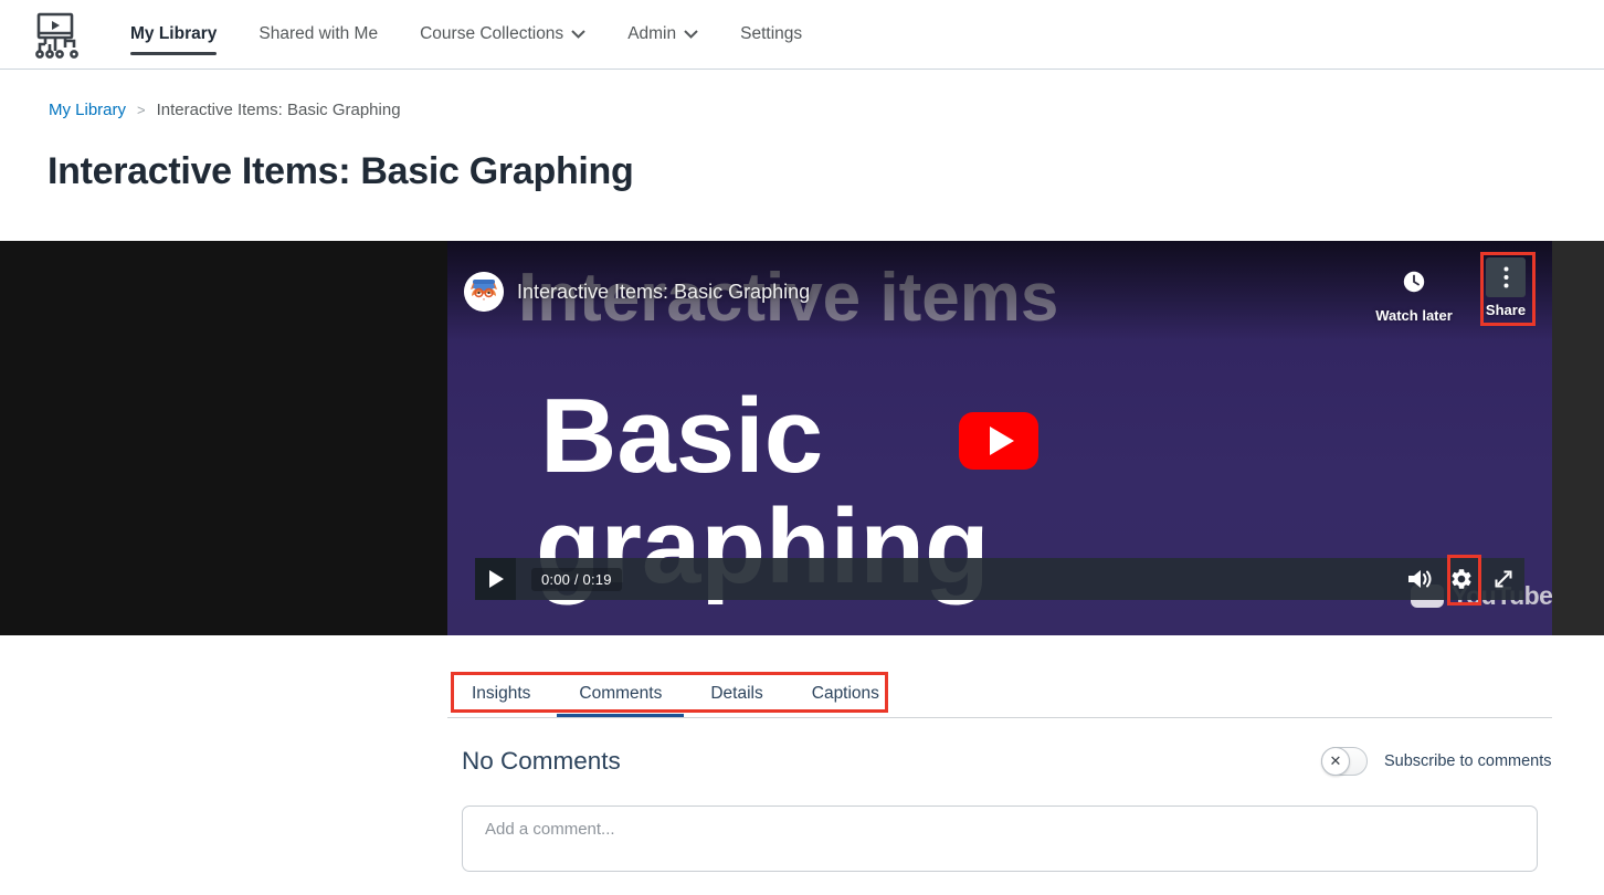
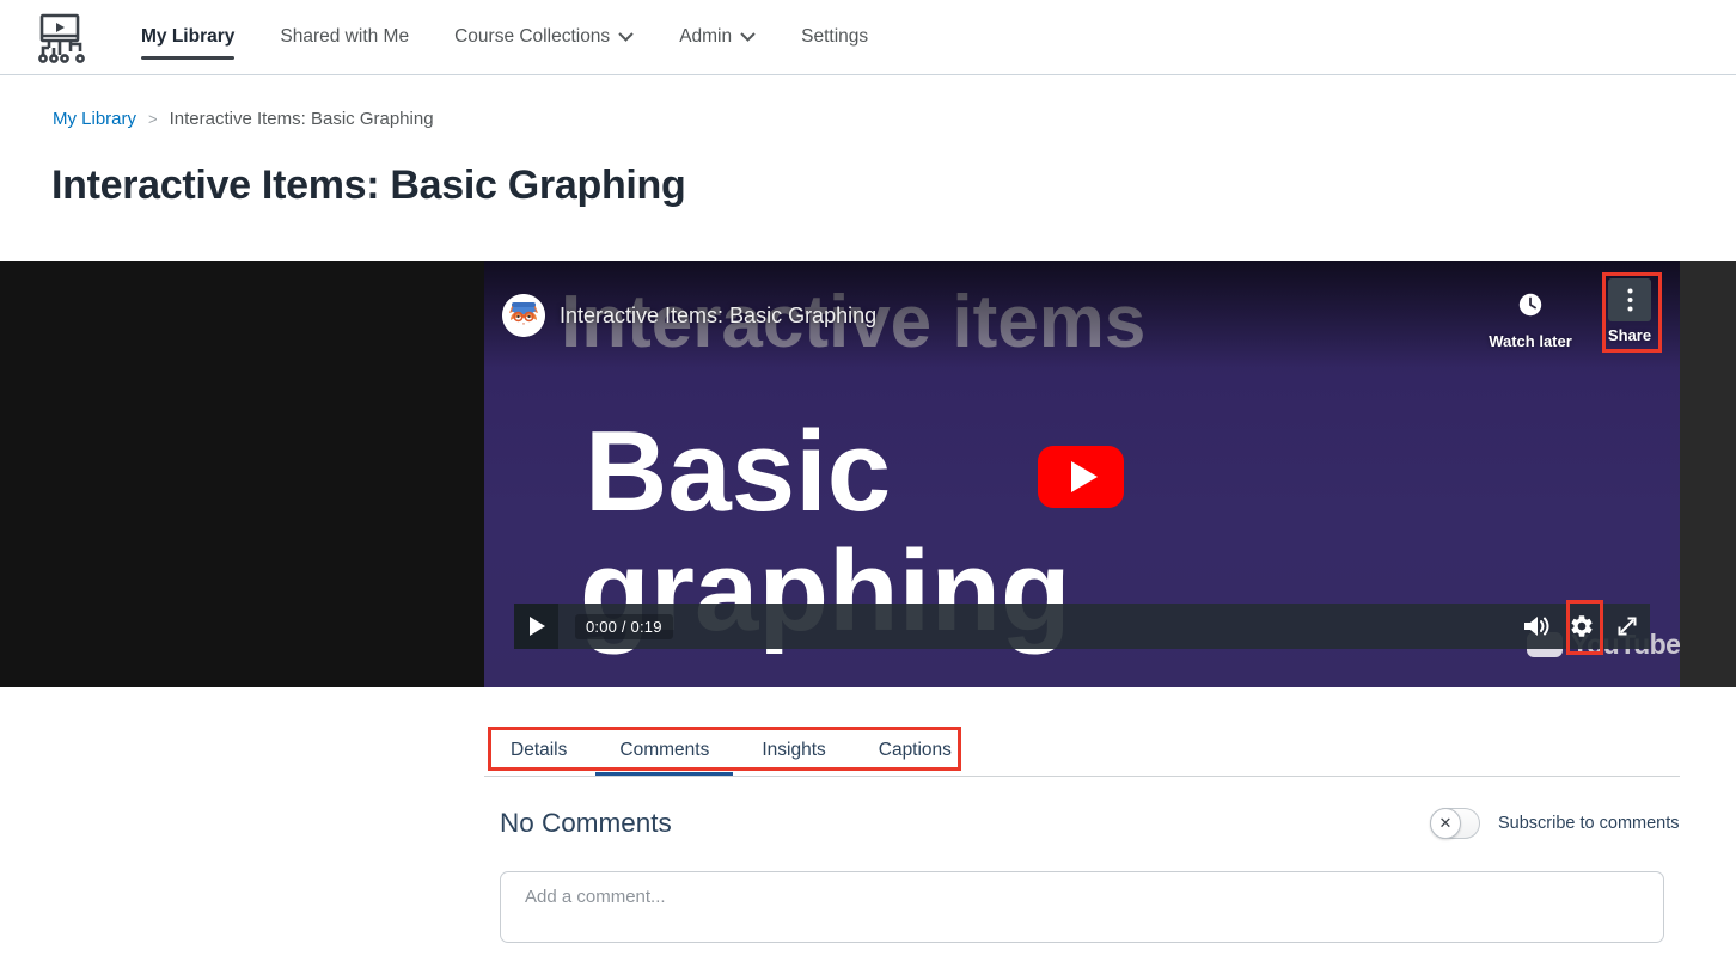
  My Library
  Shared with Me
  Course Collections
  Admin
  Settings
  My Library
  >
  Interactive Items: Basic Graphing
  Interactive Items: Basic Graphing
  Basic
  graphing
  Interactive Items: Basic Graphing
  Watch later
  Share
  0:00 / 0:19
- Insights
+ Details
  Comments
- Details
+ Insights
  Captions
  No Comments
  ✕
  Subscribe to comments
  Add a comment...
